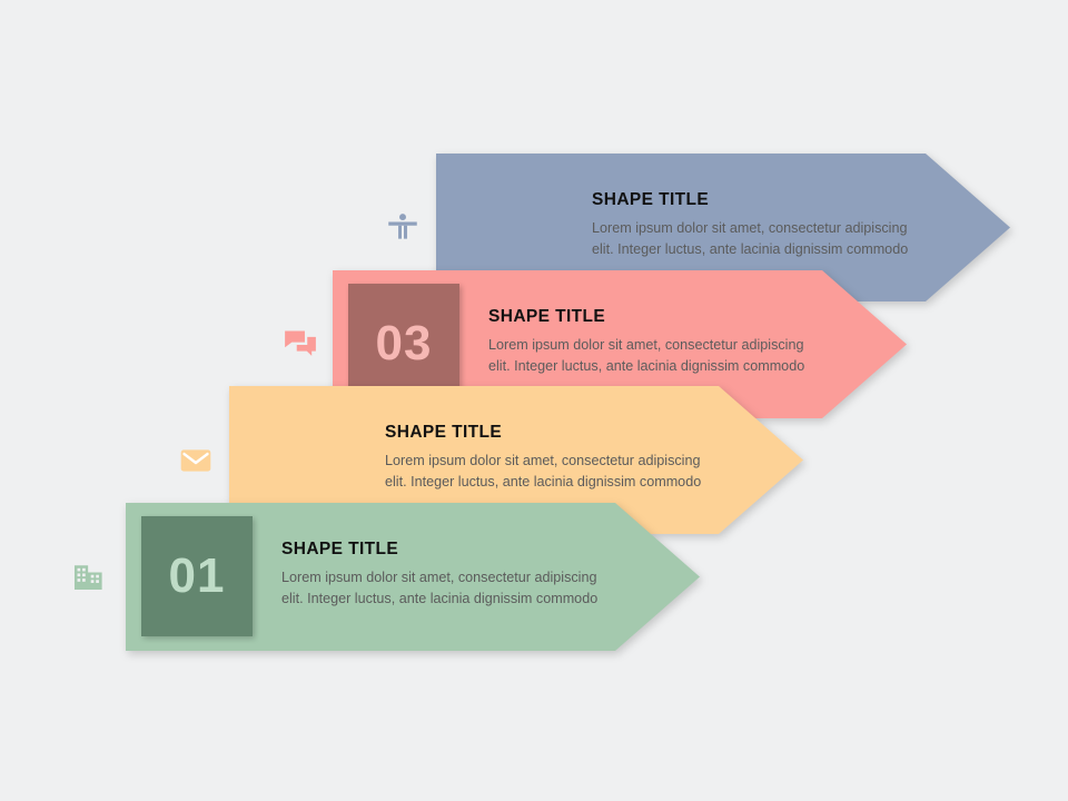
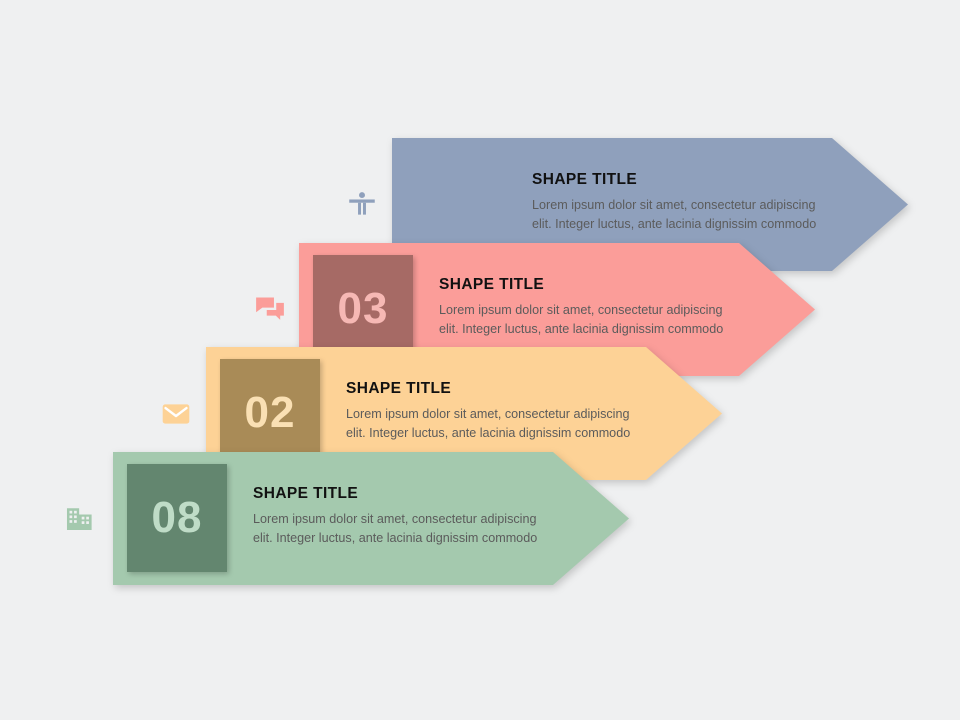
  SHAPE TITLE
  Lorem ipsum dolor sit amet, consectetur adipiscing elit. Integer luctus, ante lacinia dignissim commodo
  03
  SHAPE TITLE
  Lorem ipsum dolor sit amet, consectetur adipiscing elit. Integer luctus, ante lacinia dignissim commodo
+ 02
  SHAPE TITLE
  Lorem ipsum dolor sit amet, consectetur adipiscing elit. Integer luctus, ante lacinia dignissim commodo
- 01
+ 08
  SHAPE TITLE
  Lorem ipsum dolor sit amet, consectetur adipiscing elit. Integer luctus, ante lacinia dignissim commodo
